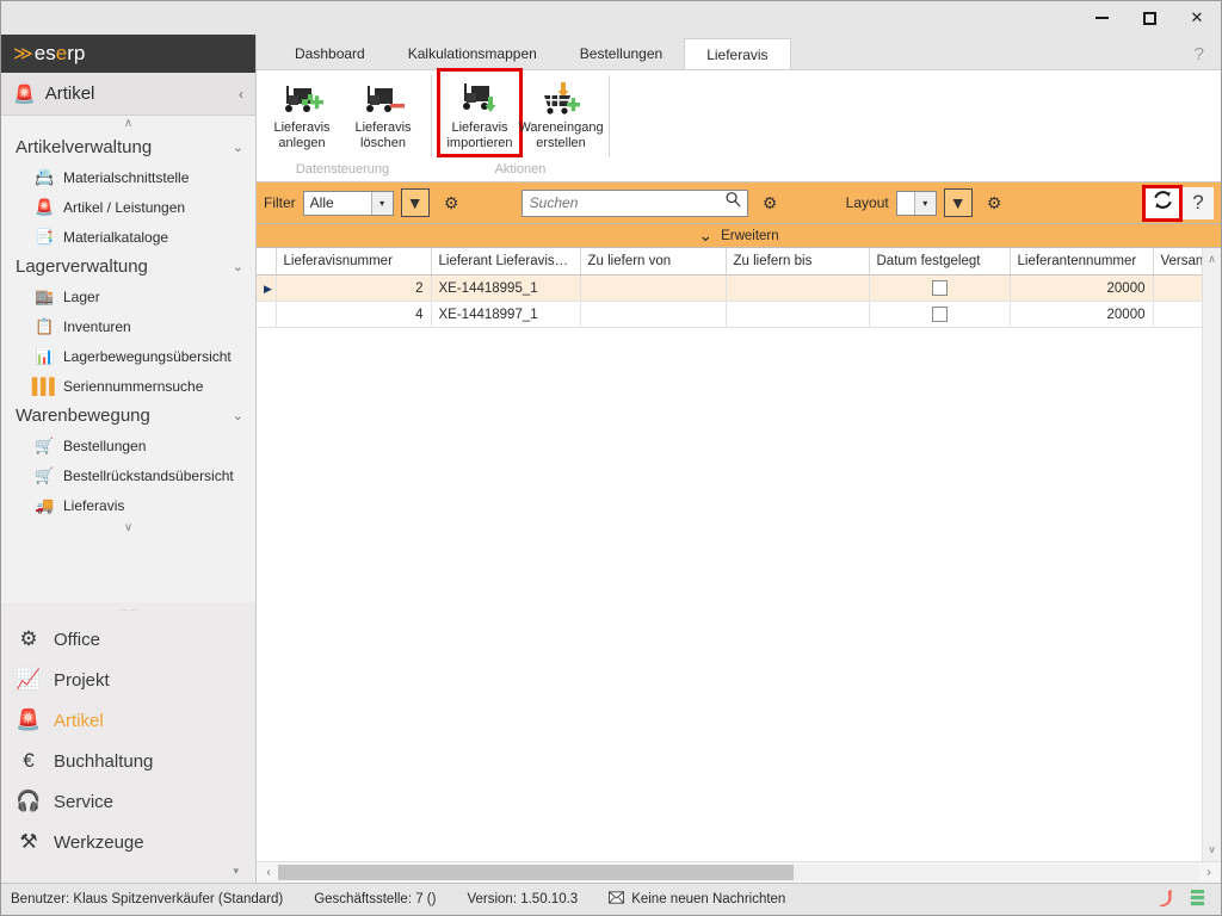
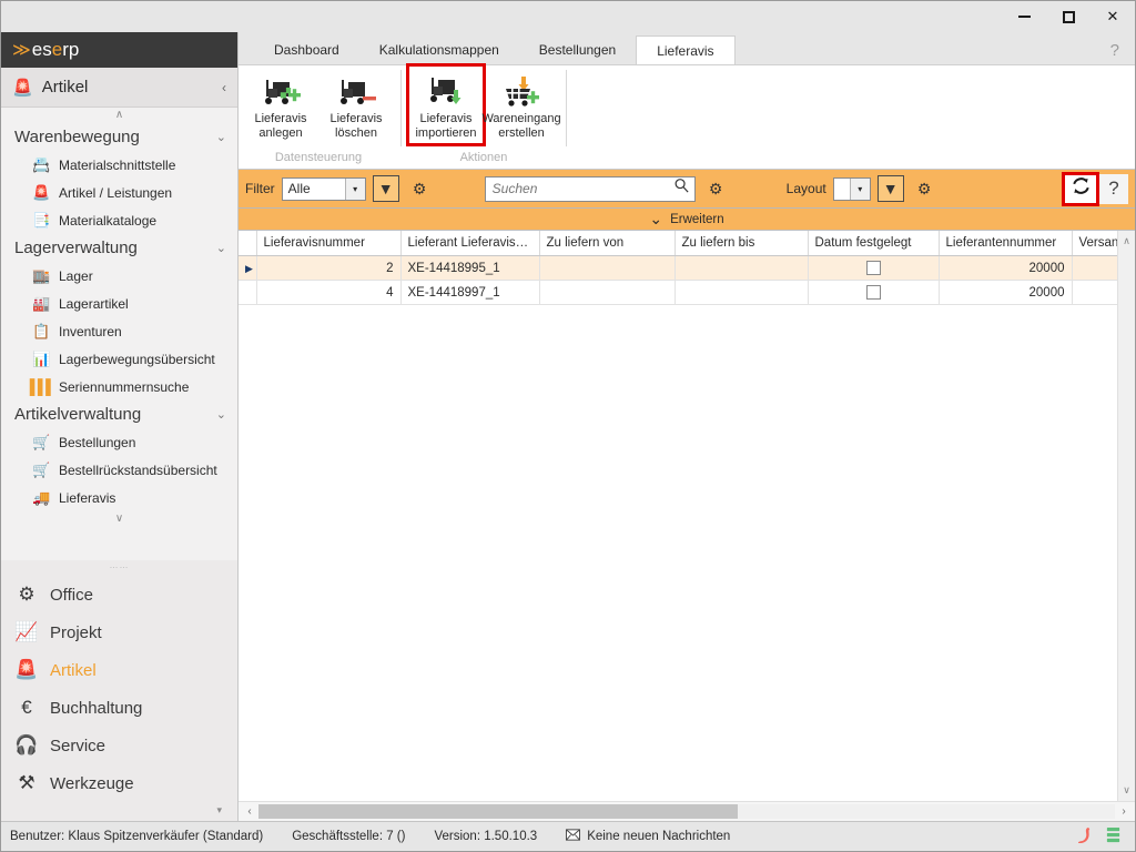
  ✕
  ≫
  eserp
  🚨
  Artikel
  ‹
  ∧
- Artikelverwaltung
+ Warenbewegung
  ⌄
  📇
  Materialschnittstelle
  🚨
  Artikel / Leistungen
  📑
  Materialkataloge
  Lagerverwaltung
  ⌄
  🏬
  Lager
+ 🏭
+ Lagerartikel
  📋
  Inventuren
  📊
  Lagerbewegungsübersicht
  ▌▌▌
  Seriennummernsuche
- Warenbewegung
+ Artikelverwaltung
  ⌄
  🛒
  Bestellungen
  🛒
  Bestellrückstandsübersicht
  🚚
  Lieferavis
  ∨
  ……
  ⚙
  Office
  📈
  Projekt
  🚨
  Artikel
  €
  Buchhaltung
  🎧
  Service
  ⚒
  Werkzeuge
  ▾
  Dashboard
  Kalkulationsmappen
  Bestellungen
  Lieferavis
  ?
  Lieferavis
  anlegen
  Lieferavis
  löschen
  Datensteuerung
  Lieferavis
  importieren
  Wareneingang
  erstellen
  Aktionen
  Filter
  Alle
  ▾
  ▼
  ⚙
  Suchen
  ⚙
  Layout
  ▾
  ▼
  ⚙
  ?
  ⌄
  Erweitern
  	Lieferavisnummer	Lieferant Lieferavisn...	Zu liefern von	Zu liefern bis	Datum festgelegt	Lieferantennummer	Versan
  ▶	2	XE-14418995_1				20000
  	4	XE-14418997_1				20000
  ∧
  ∨
  ‹
  ›
  Benutzer: Klaus Spitzenverkäufer (Standard)
  Geschäftsstelle: 7 ()
  Version: 1.50.10.3
  Keine neuen Nachrichten
